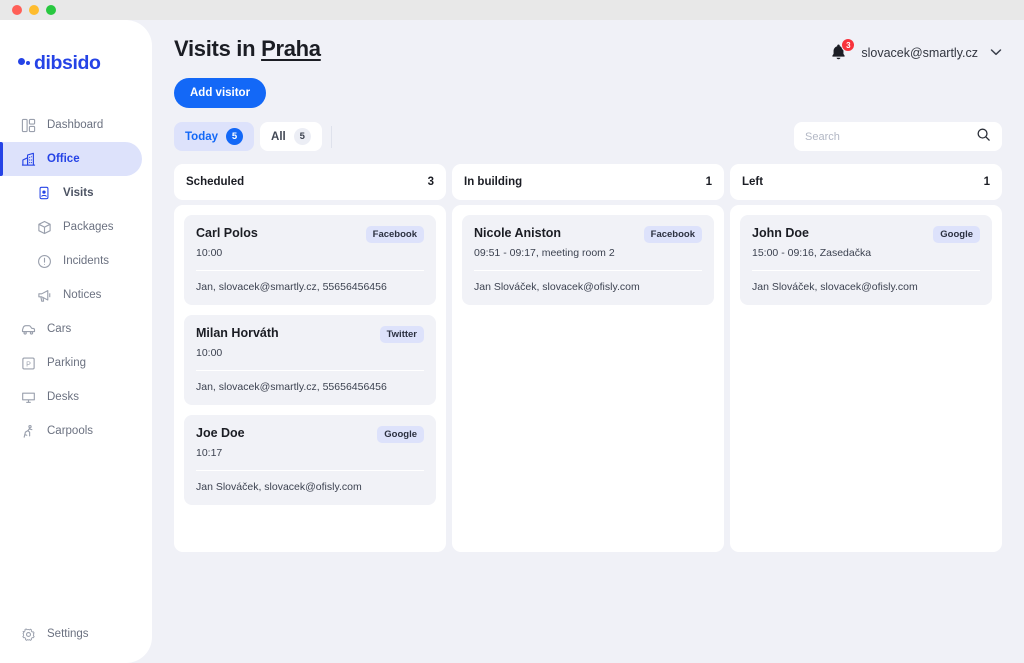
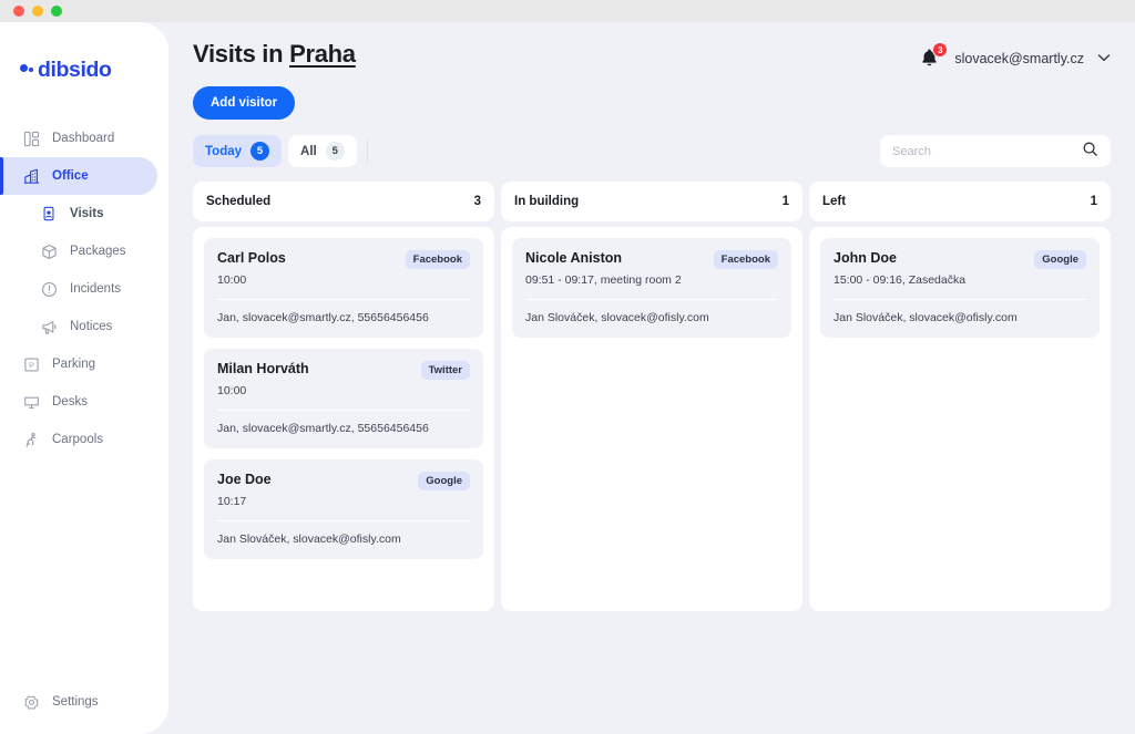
  dibsido
  Dashboard
  Office
  Visits
  Packages
  Incidents
  Notices
- Cars
  P
  Parking
  Desks
  Carpools
  Settings
  Visits in Praha
  3
  slovacek@smartly.cz
  Add visitor
  Today
  5
  All
  5
  Search
  Scheduled
  3
  Carl Polos
  Facebook
  10:00
  Jan, slovacek@smartly.cz, 55656456456
  Milan Horváth
  Twitter
  10:00
  Jan, slovacek@smartly.cz, 55656456456
  Joe Doe
  Google
  10:17
  Jan Slováček, slovacek@ofisly.com
  In building
  1
  Nicole Aniston
  Facebook
  09:51 - 09:17, meeting room 2
  Jan Slováček, slovacek@ofisly.com
  Left
  1
  John Doe
  Google
  15:00 - 09:16, Zasedačka
  Jan Slováček, slovacek@ofisly.com
